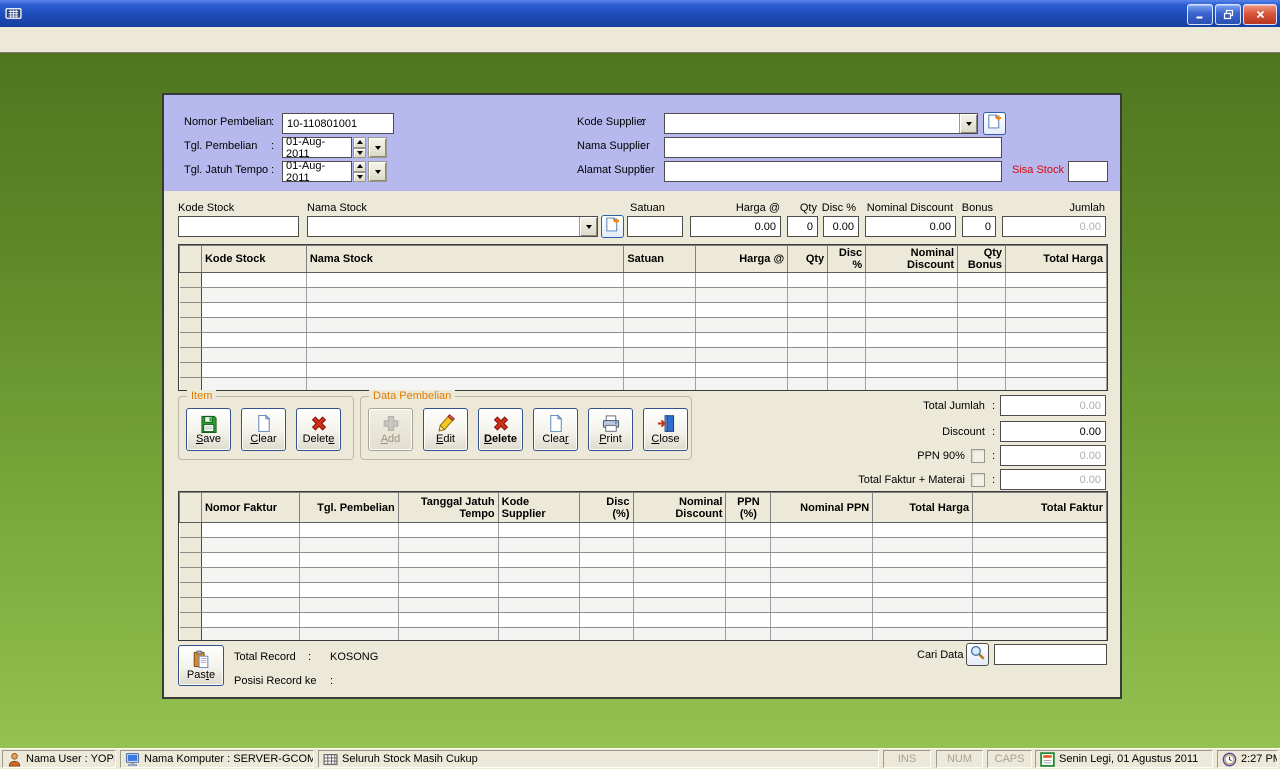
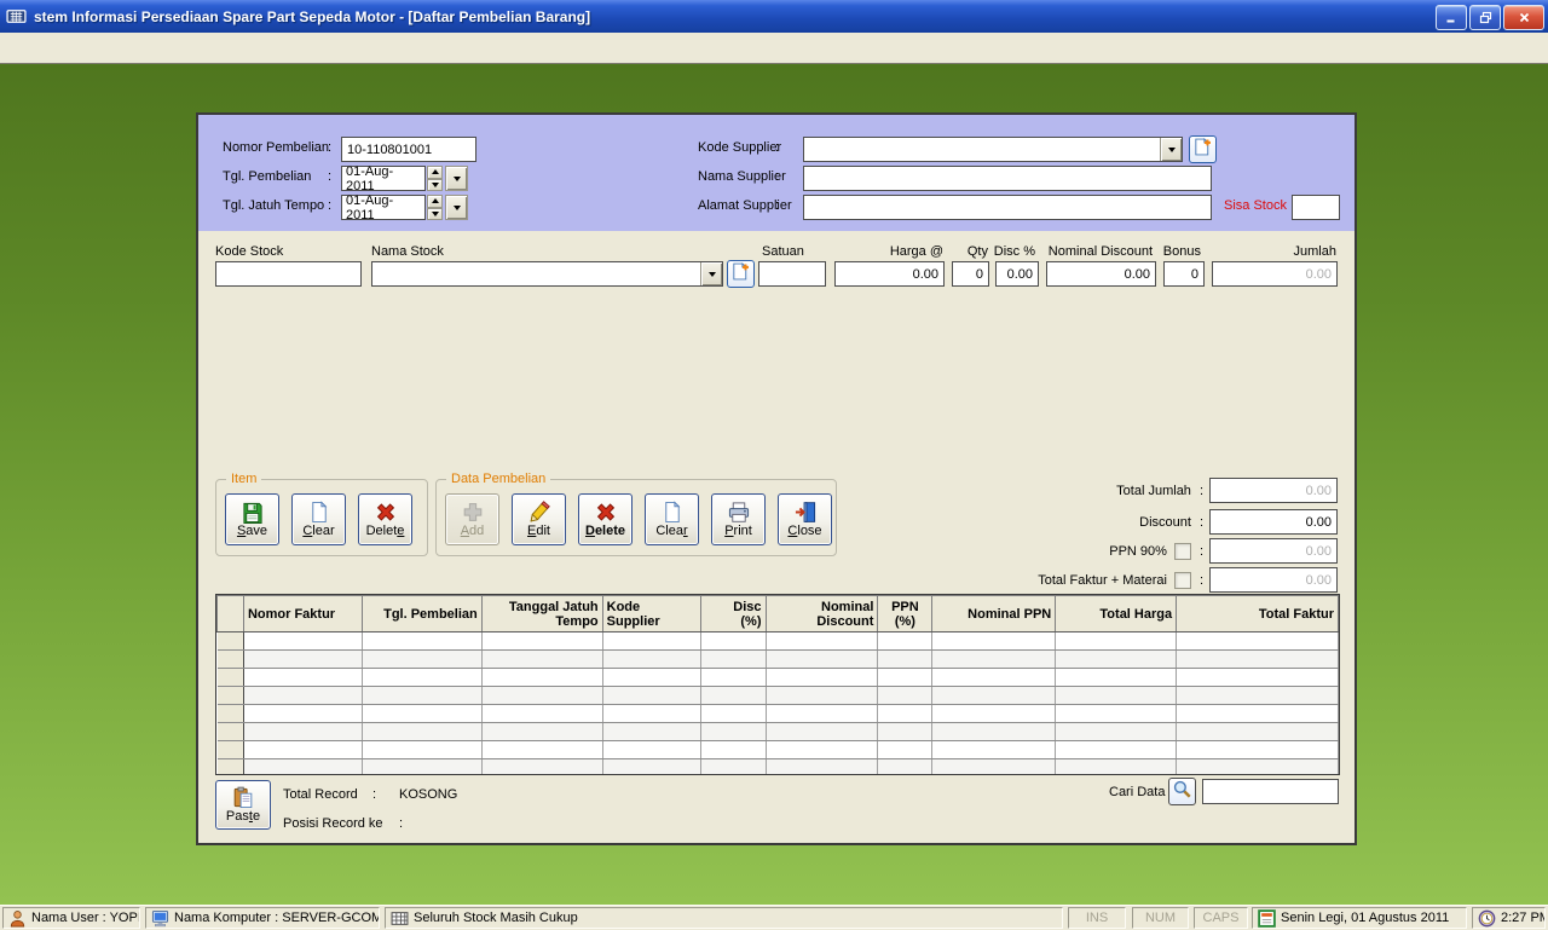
+ stem Informasi Persediaan Spare Part Sepeda Motor - [Daftar Pembelian Barang]
  Nomor Pembelian
  :
  10-110801001
  Tgl. Pembelian
  :
  01-Aug-2011
  Tgl. Jatuh Tempo
  :
  01-Aug-2011
  Kode Supplier
  :
  Nama Supplier
  :
  Alamat Supplier
  :
  Sisa Stock
  Kode Stock
  Nama Stock
  Satuan
  Harga @
  Qty
  Disc %
  Nominal Discount
  Bonus
  Jumlah
  0.00
  0
  0.00
  0.00
  0
  0.00
- 	Kode Stock	Nama Stock	Satuan	Harga @	Qty	Disc %	Nominal Discount	Qty Bonus	Total Harga
  Item
  Save
  Clear
  Delete
  Data Pembelian
  Add
  Edit
  Delete
  Clear
  Print
  Close
  	Nomor Faktur	Tgl. Pembelian	Tanggal Jatuh Tempo	Kode Supplier	Disc (%)	Nominal Discount	PPN (%)	Nominal PPN	Total Harga	Total Faktur
  Paste
  Total Record
  :
  KOSONG
  Posisi Record ke
  :
  Cari Data
  Total Jumlah
  :
  0.00
  Discount
  :
  0.00
  PPN 90%
  :
  0.00
  Total Faktur + Materai
  :
  0.00
  Nama User : YOP
  Nama Komputer : SERVER-GCOM
  Seluruh Stock Masih Cukup
  INS
  NUM
  CAPS
  Senin Legi, 01 Agustus 2011
  2:27 P
